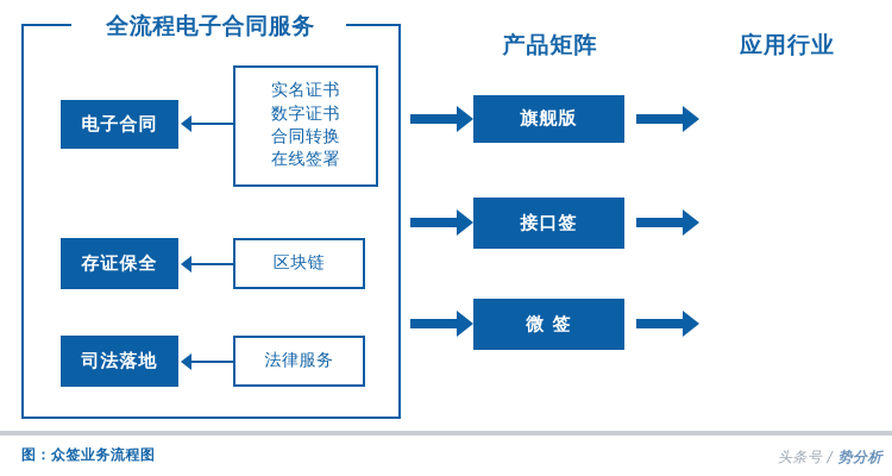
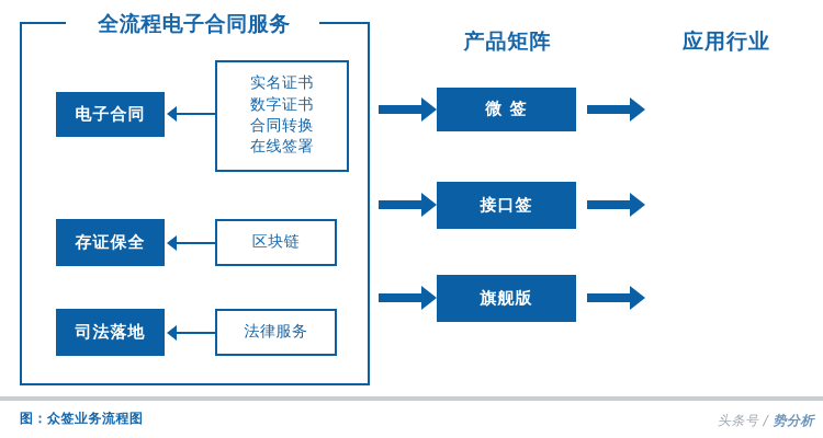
  全流程电子合同服务
  电子合同
  实名证书
  数字证书
  合同转换
  在线签署
  存证保全
  区块链
  司法落地
  法律服务
  产品矩阵
  应用行业
- 旗舰版
+ 微 签
  接口签
- 微 签
+ 旗舰版
  图：众签业务流程图
  头条号 / 势分析
